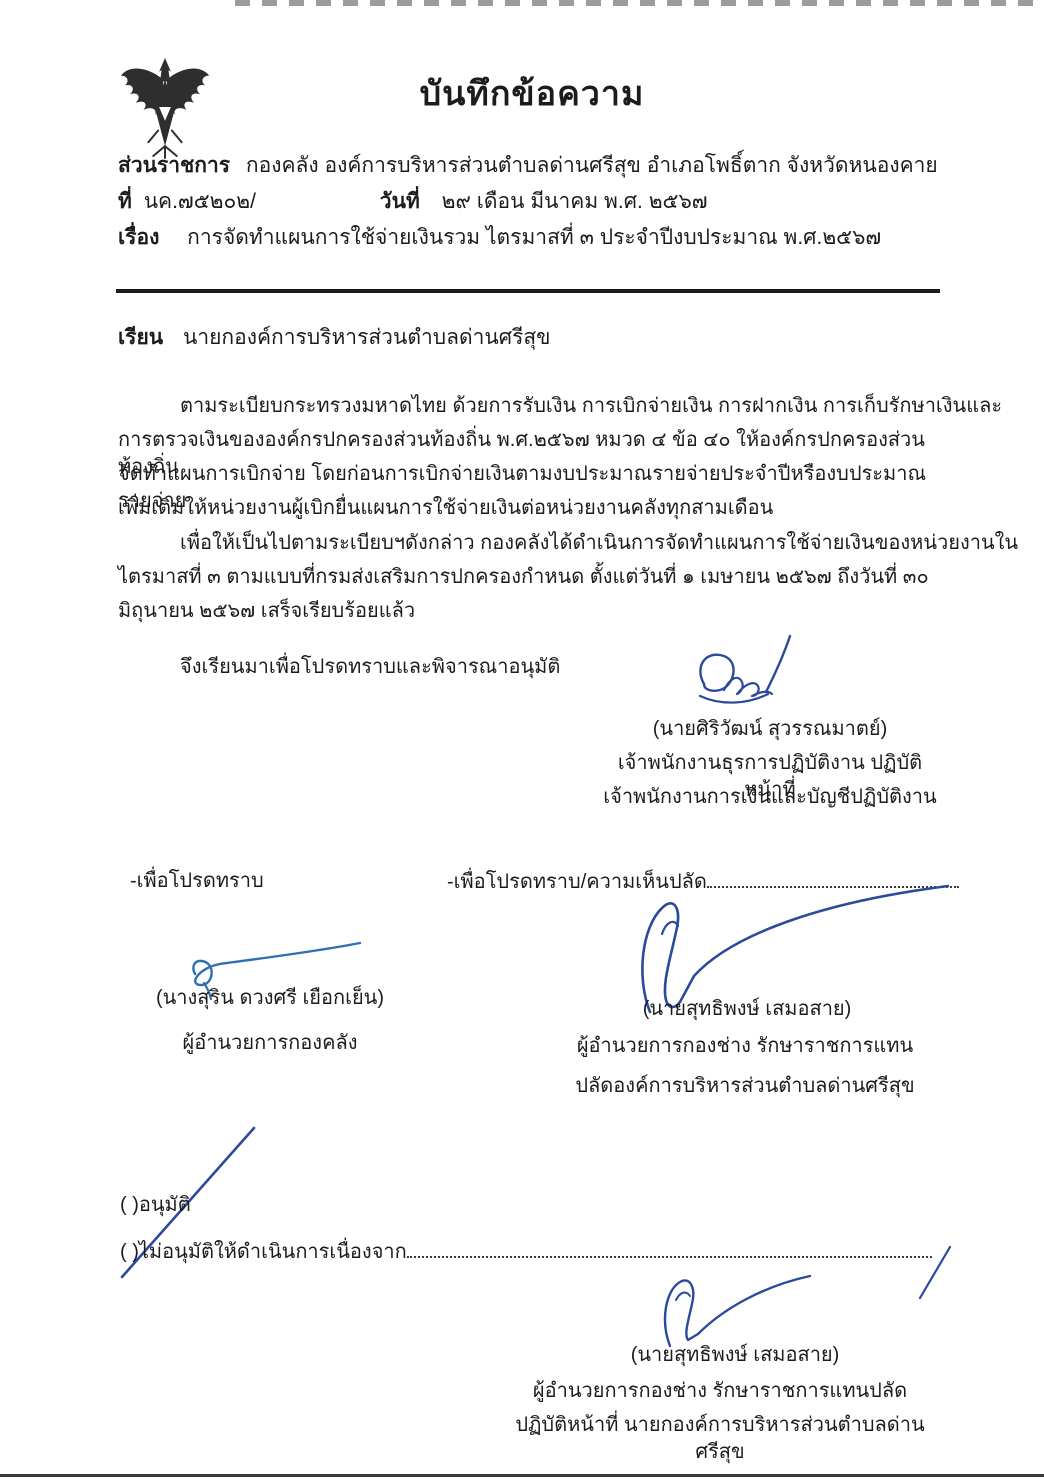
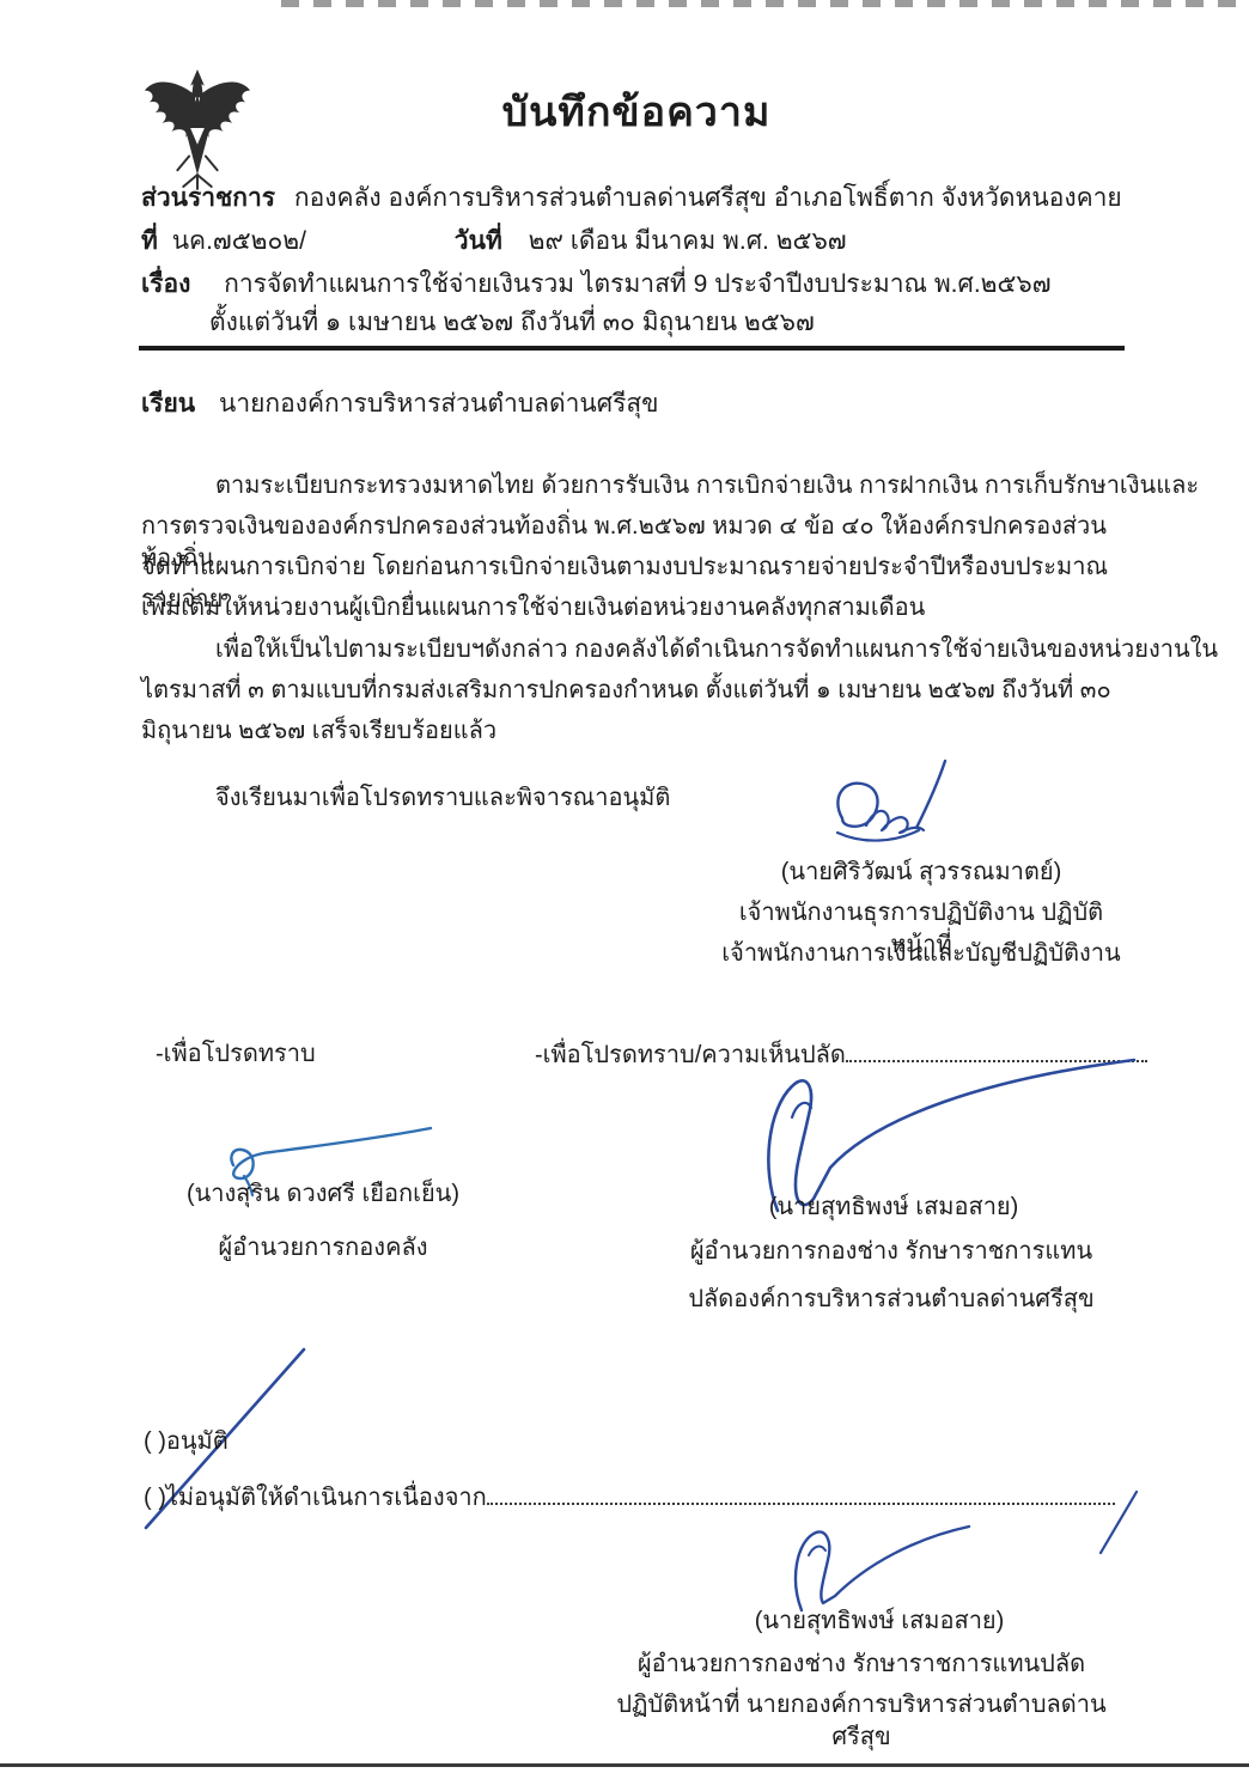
  บันทึกข้อความ
  ส่วนราชการ กองคลัง องค์การบริหารส่วนตำบลด่านศรีสุข อำเภอโพธิ์ตาก จังหวัดหนองคาย
  ที่ นค.๗๕๒๐๒/ วันที่ ๒๙ เดือน มีนาคม พ.ศ. ๒๕๖๗
- เรื่อง การจัดทำแผนการใช้จ่ายเงินรวม ไตรมาสที่ ๓ ประจำปีงบประมาณ พ.ศ.๒๕๖๗
+ เรื่อง การจัดทำแผนการใช้จ่ายเงินรวม ไตรมาสที่ 9 ประจำปีงบประมาณ พ.ศ.๒๕๖๗
+ ตั้งแต่วันที่ ๑ เมษายน ๒๕๖๗ ถึงวันที่ ๓๐ มิถุนายน ๒๕๖๗
  เรียน นายกองค์การบริหารส่วนตำบลด่านศรีสุข
  ตามระเบียบกระทรวงมหาดไทย ด้วยการรับเงิน การเบิกจ่ายเงิน การฝากเงิน การเก็บรักษาเงินและ
  การตรวจเงินขององค์กรปกครองส่วนท้องถิ่น พ.ศ.๒๕๖๗ หมวด ๔ ข้อ ๔๐ ให้องค์กรปกครองส่วนท้องถิ่น
  จัดทำแผนการเบิกจ่าย โดยก่อนการเบิกจ่ายเงินตามงบประมาณรายจ่ายประจำปีหรืองบประมาณรายจ่าย
  เพิ่มเติมให้หน่วยงานผู้เบิกยื่นแผนการใช้จ่ายเงินต่อหน่วยงานคลังทุกสามเดือน
  เพื่อให้เป็นไปตามระเบียบฯดังกล่าว กองคลังได้ดำเนินการจัดทำแผนการใช้จ่ายเงินของหน่วยงานใน
  ไตรมาสที่ ๓ ตามแบบที่กรมส่งเสริมการปกครองกำหนด ตั้งแต่วันที่ ๑ เมษายน ๒๕๖๗ ถึงวันที่ ๓๐
  มิถุนายน ๒๕๖๗ เสร็จเรียบร้อยแล้ว
  จึงเรียนมาเพื่อโปรดทราบและพิจารณาอนุมัติ
  (นายศิริวัฒน์ สุวรรณมาตย์)
  เจ้าพนักงานธุรการปฏิบัติงาน ปฏิบัติหน้าที่
  เจ้าพนักงานการเงินและบัญชีปฏิบัติงาน
  -เพื่อโปรดทราบ
  -เพื่อโปรดทราบ/ความเห็นปลัด
  (นางสุริน ดวงศรี เยือกเย็น)
  ผู้อำนวยการกองคลัง
  (นายสุทธิพงษ์ เสมอสาย)
  ผู้อำนวยการกองช่าง รักษาราชการแทน
  ปลัดองค์การบริหารส่วนตำบลด่านศรีสุข
  ( )อนุมัติ
  ( )ไม่อนุมัติให้ดำเนินการเนื่องจาก
  (นายสุทธิพงษ์ เสมอสาย)
  ผู้อำนวยการกองช่าง รักษาราชการแทนปลัด
  ปฏิบัติหน้าที่ นายกองค์การบริหารส่วนตำบลด่านศรีสุข
